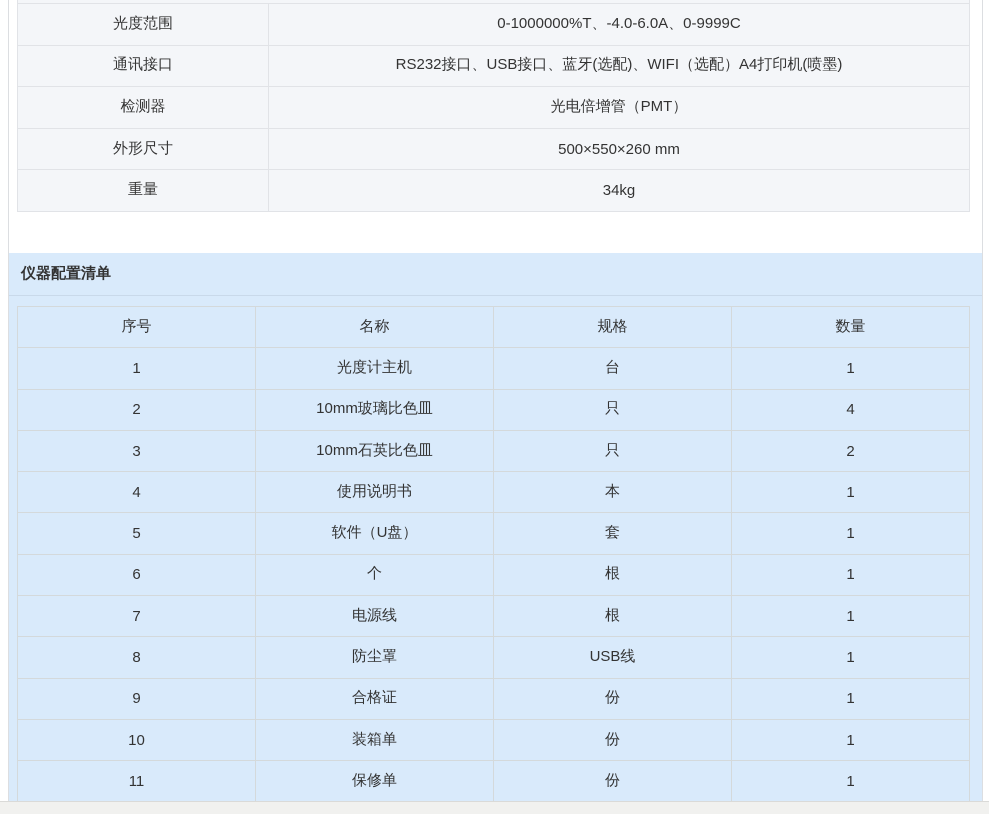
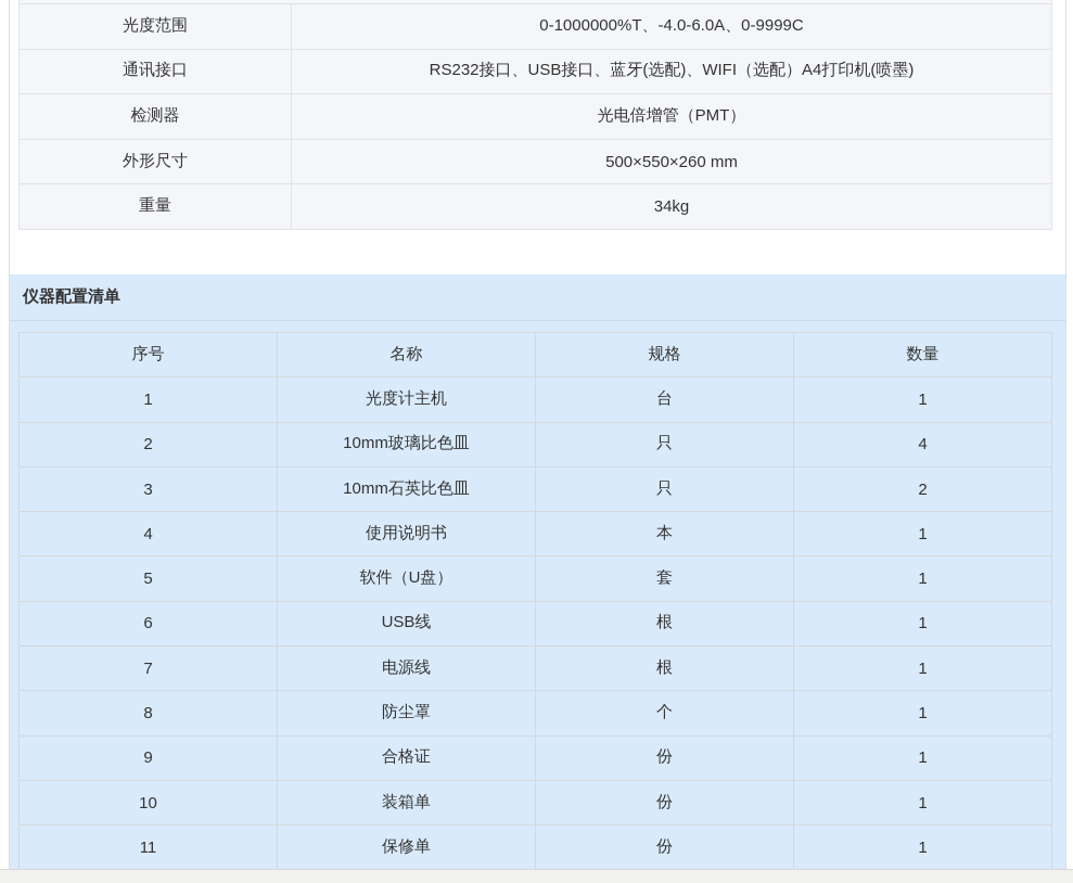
  光度范围	0-1000000%T、-4.0-6.0A、0-9999C
  通讯接口	RS232接口、USB接口、蓝牙(选配)、WIFI（选配）A4打印机(喷墨)
  检测器	光电倍增管（PMT）
  外形尺寸	500×550×260 mm
  重量	34kg
  仪器配置清单
  序号	名称	规格	数量
  1	光度计主机	台	1
  2	10mm玻璃比色皿	只	4
  3	10mm石英比色皿	只	2
  4	使用说明书	本	1
  5	软件（U盘）	套	1
- 6	个	根	1
+ 6	USB线	根	1
  7	电源线	根	1
- 8	防尘罩	USB线	1
+ 8	防尘罩	个	1
  9	合格证	份	1
  10	装箱单	份	1
  11	保修单	份	1
